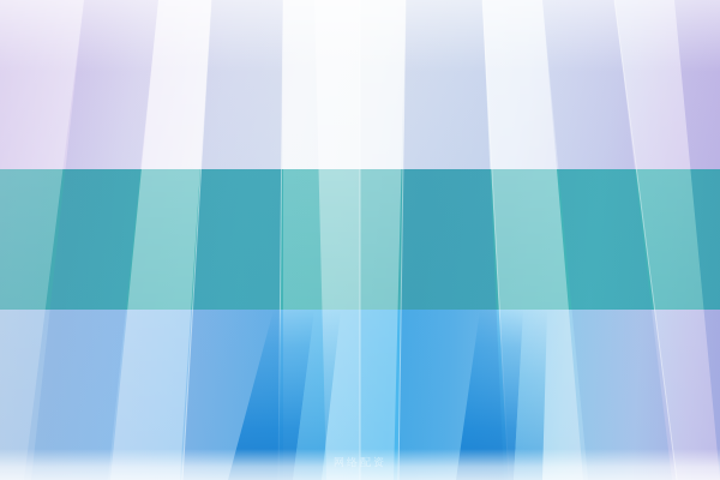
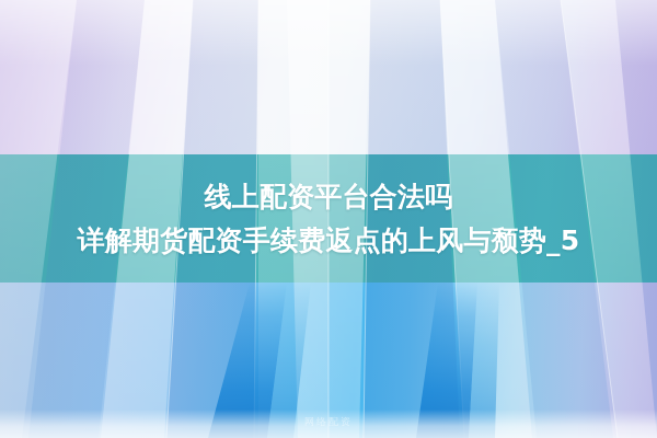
+ 线上配资平台合法吗 详解期货配资手续费返点的上风与颓势_5
  网络配资
